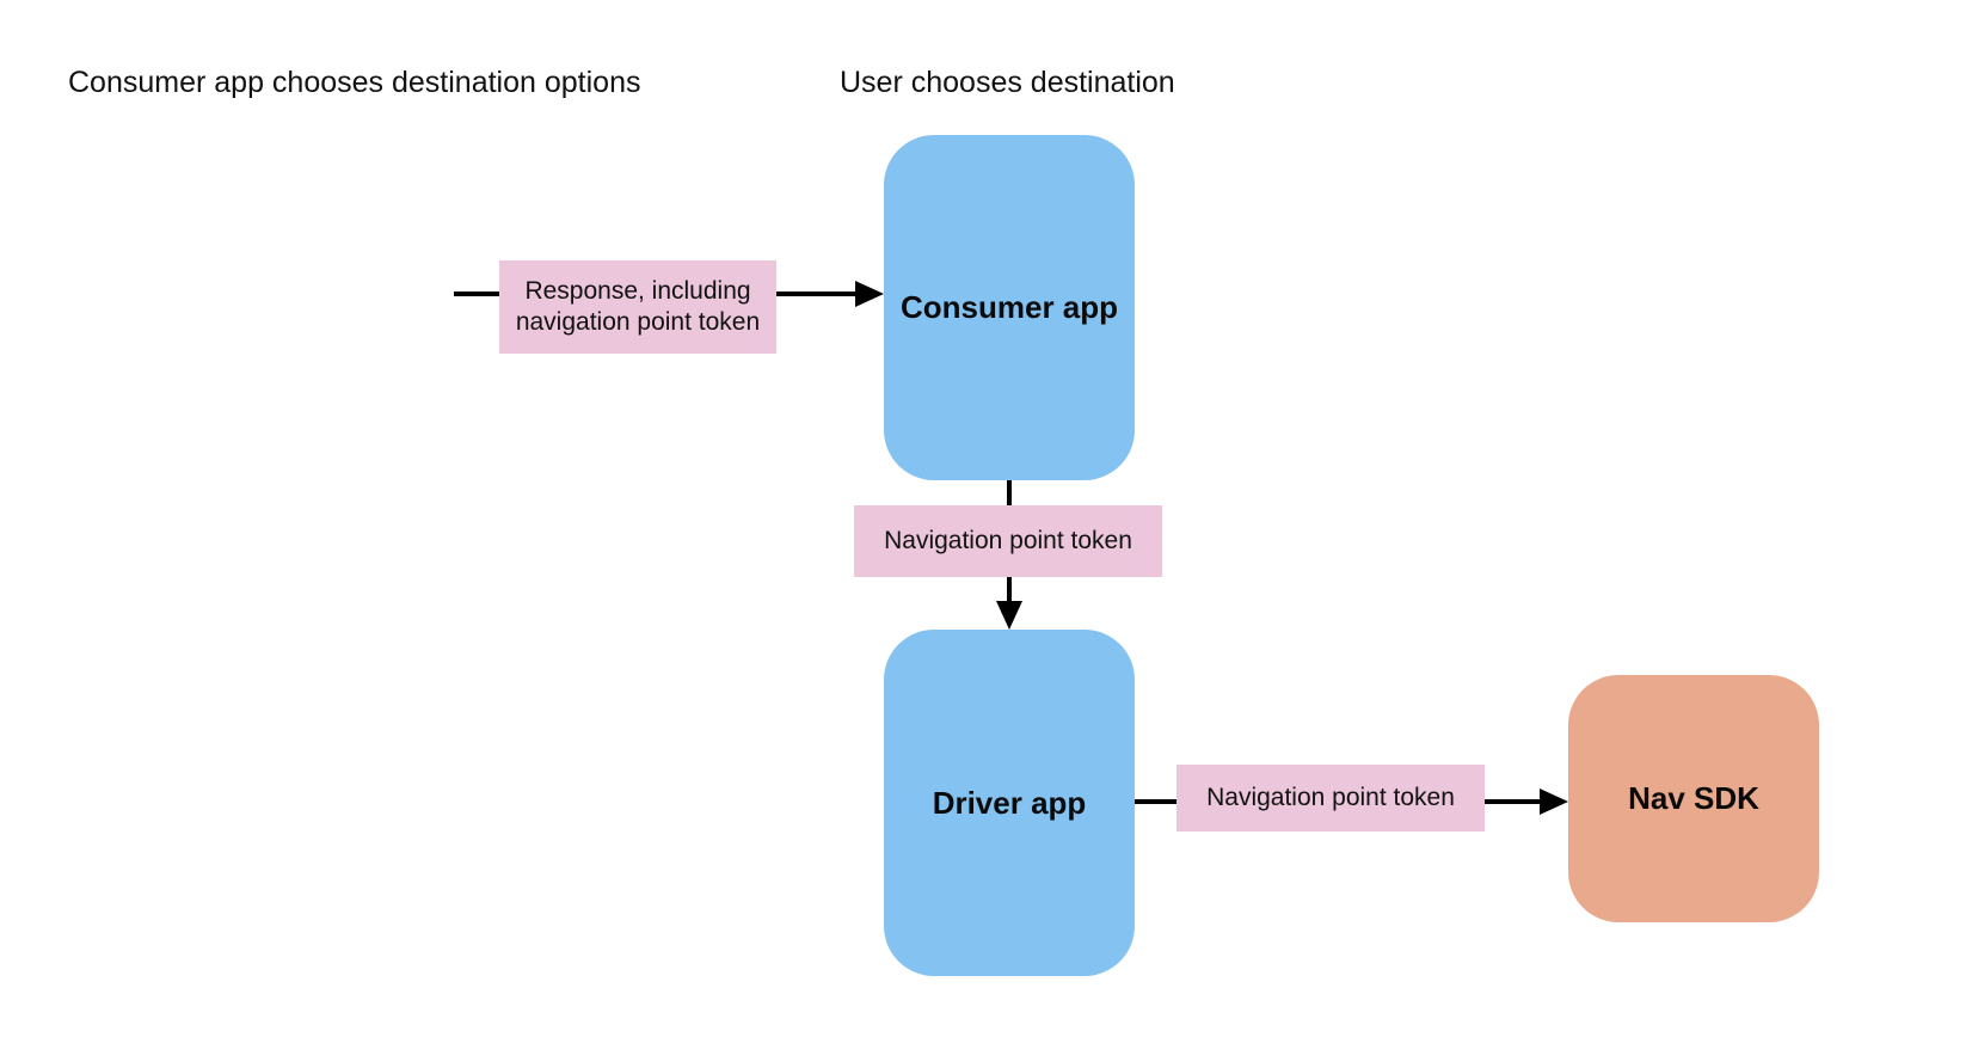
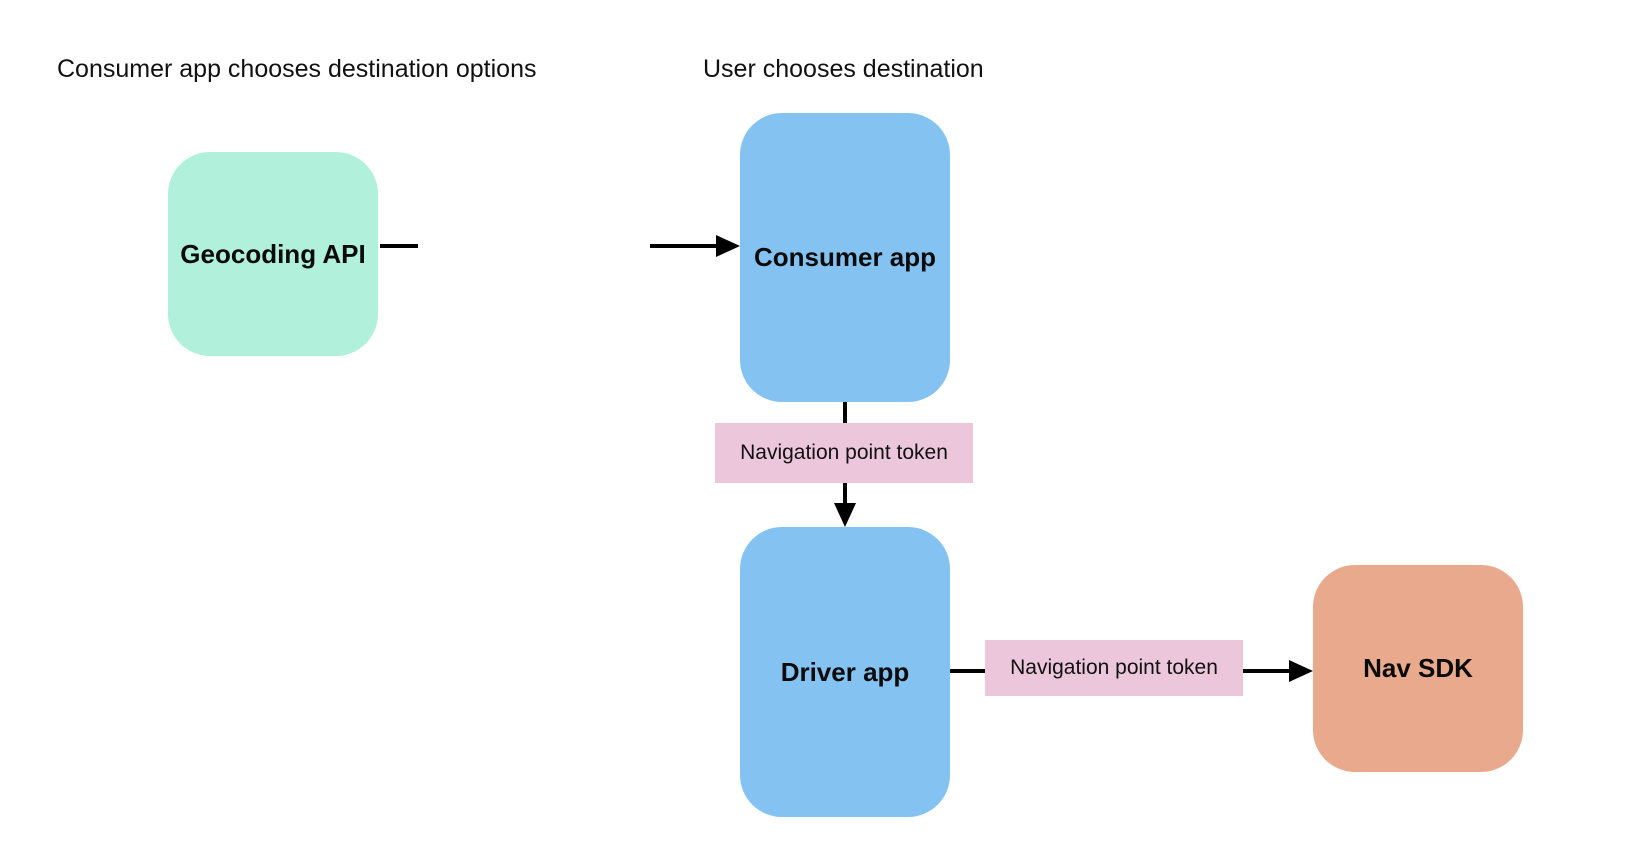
  Consumer app chooses destination options
  User chooses destination
+ Geocoding API
  Consumer app
  Driver app
  Nav SDK
- Response, including navigation point token
  Navigation point token
  Navigation point token
